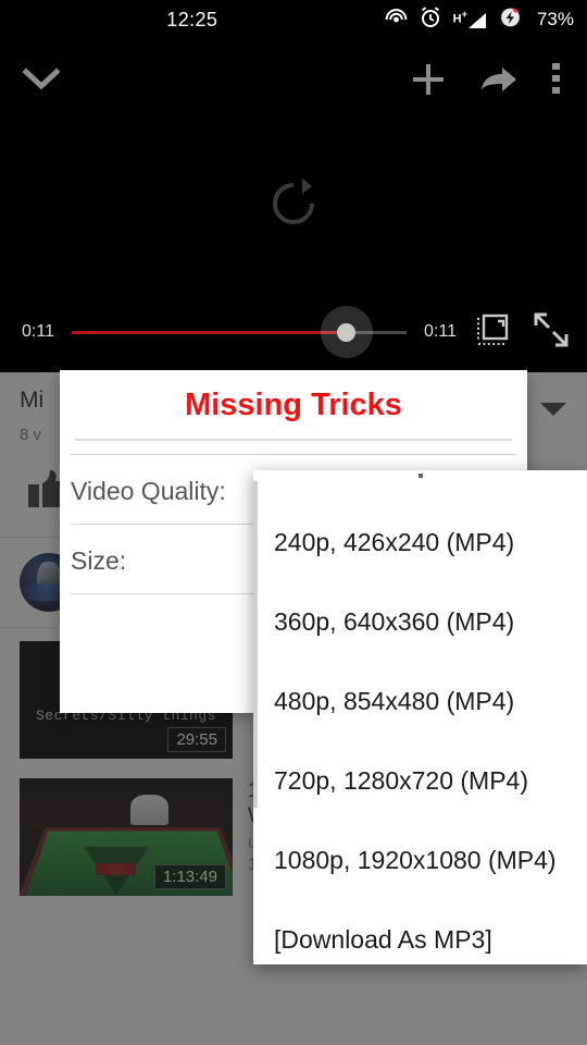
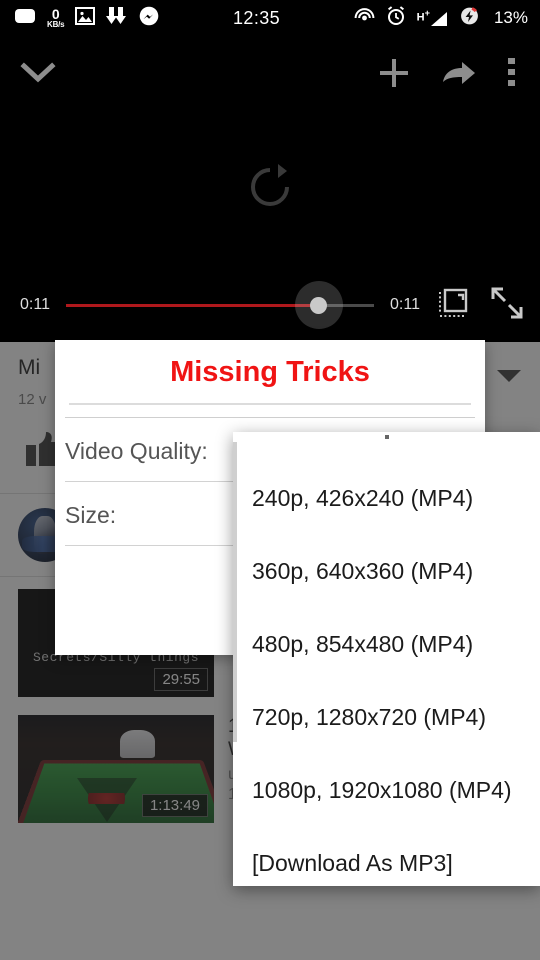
+ 0
+ KB/s
- 12:25
+ 12:35
  H+
- 73%
+ 13%
  0:11
  0:11
  Mi
- 8 v
+ 12 v
  Secrets/Silly things
  29:55
  1:13:49
  Missing Tricks
  Video Quality:
  Size:
  240p, 426x240 (MP4)
  360p, 640x360 (MP4)
  480p, 854x480 (MP4)
  720p, 1280x720 (MP4)
  1080p, 1920x1080 (MP4)
  [Download As MP3]
